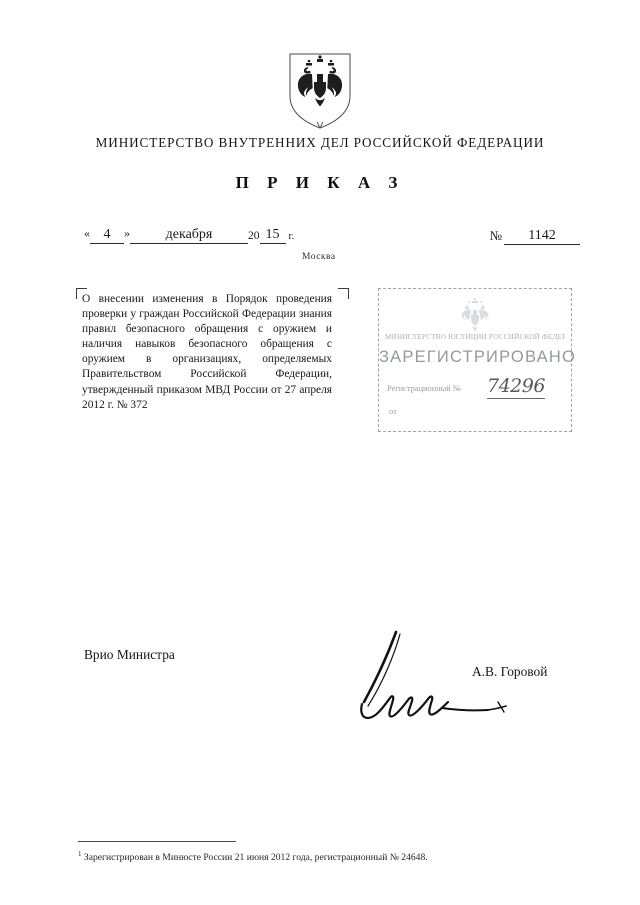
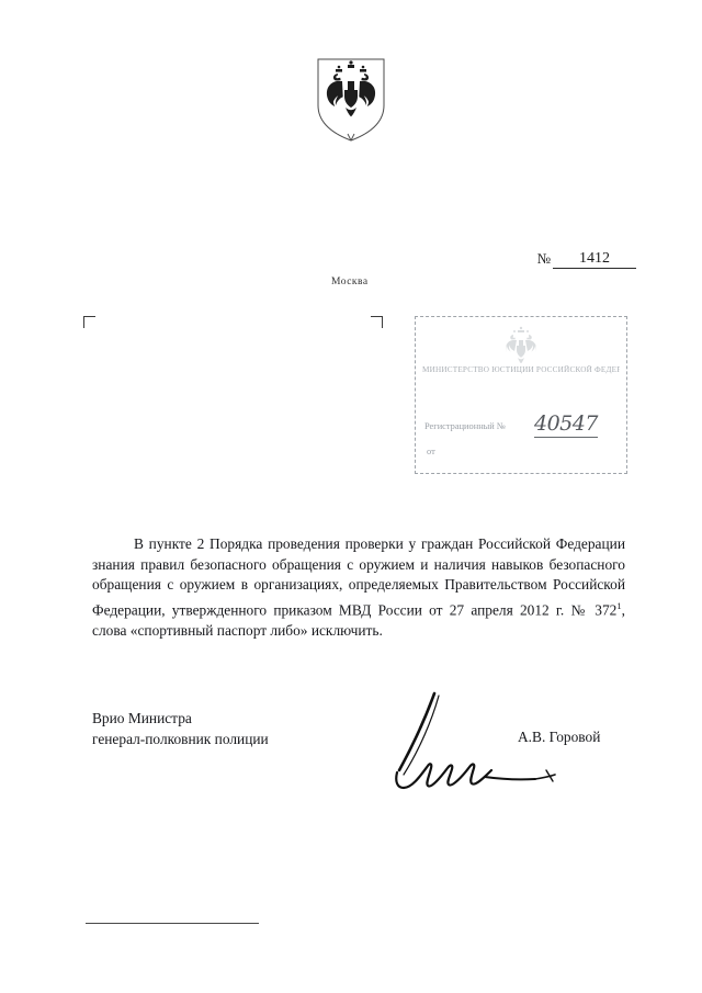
- МИНИСТЕРСТВО ВНУТРЕННИХ ДЕЛ РОССИЙСКОЙ ФЕДЕРАЦИИ
- П Р И К А З
- «
- 4
- »
- декабря
- 20
- 15
- г.
  Москва
  №
- 1142
+ 1412
- О внесении изменения в Порядок проведения проверки у граждан Российской Федерации знания правил безопасного обращения с оружием и наличия навыков безопасного обращения с оружием в организациях, определяемых Правительством Российской Федерации, утвержденный приказом МВД России от 27 апреля 2012 г. № 372
  МИНИСТЕРСТВО ЮСТИЦИИ РОССИЙСКОЙ ФЕДЕР
- ЗАРЕГИСТРИРОВАНО
  Регистрационный №
- 74296
+ 40547
  от
+ В пункте 2 Порядка проведения проверки у граждан Российской Федерации знания правил безопасного обращения с оружием и наличия навыков безопасного обращения с оружием в организациях, определяемых Правительством Российской Федерации, утвержденного приказом МВД России от 27 апреля 2012 г. № 3721, слова «спортивный паспорт либо» исключить.
  Врио Министра
+ генерал-полковник полиции
  А.В. Горовой
- 1 Зарегистрирован в Минюсте России 21 июня 2012 года, регистрационный № 24648.
